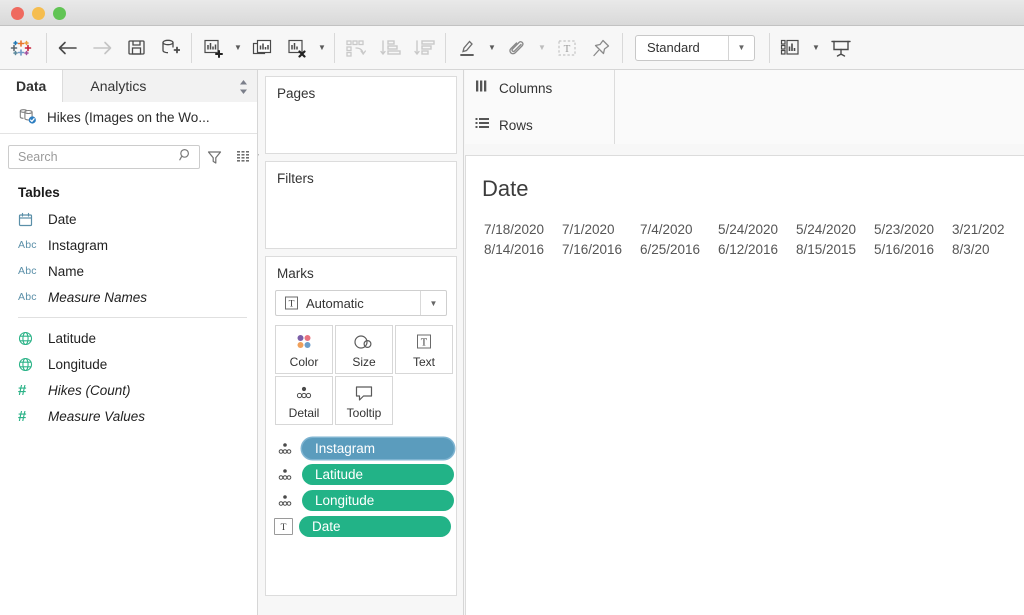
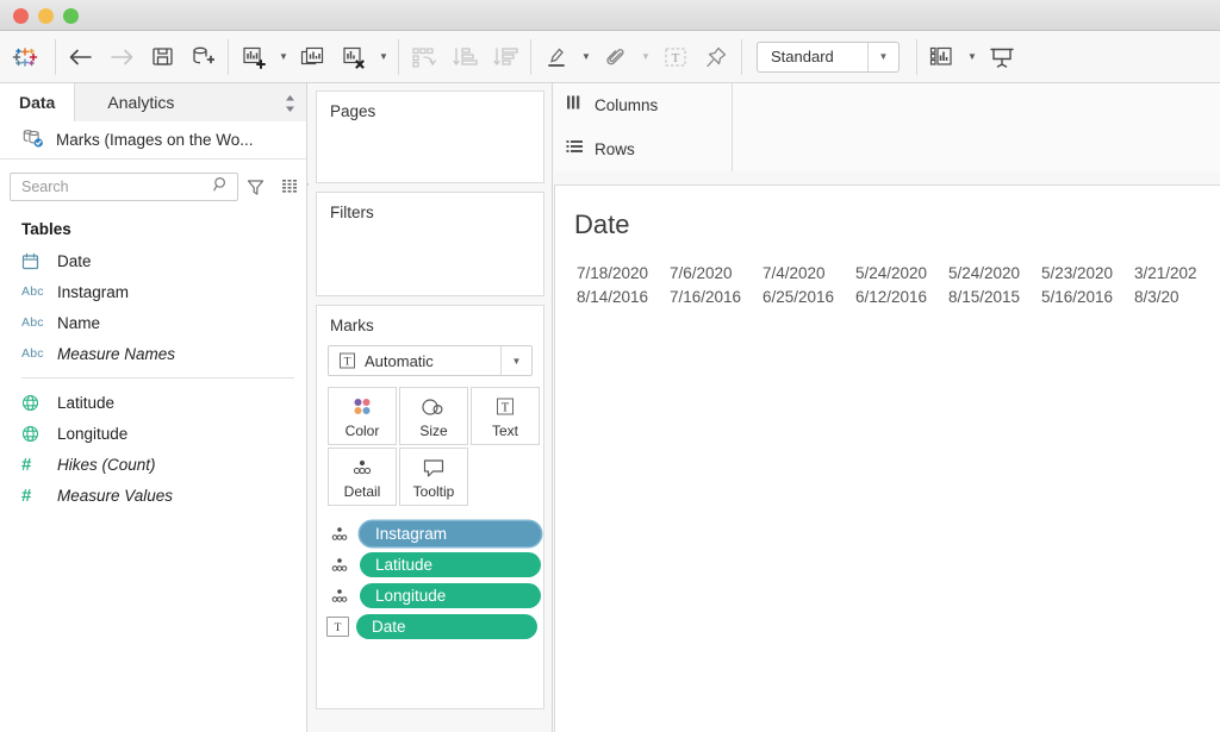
  ▼
  ▼
  ▼
  ▼
  T
  Standard
  ▼
  ▼
  Data
  Analytics
- Hikes (Images on the Wo...
+ Marks (Images on the Wo...
  Search
  Tables
  Date
  Abc
  Instagram
  Abc
  Name
  Abc
  Measure Names
  Latitude
  Longitude
  #
  Hikes (Count)
  #
  Measure Values
  Pages
  Filters
  Marks
  T
  Automatic
  ▼
  Color
  Size
  T
  Text
  Detail
  Tooltip
  Instagram
  Latitude
  Longitude
  T
  Date
  Columns
  Rows
  Date
  7/18/2020
- 7/1/2020
+ 7/6/2020
  7/4/2020
  5/24/2020
  5/24/2020
  5/23/2020
  3/21/202
  8/14/2016
  7/16/2016
  6/25/2016
  6/12/2016
  8/15/2015
  5/16/2016
  8/3/20
